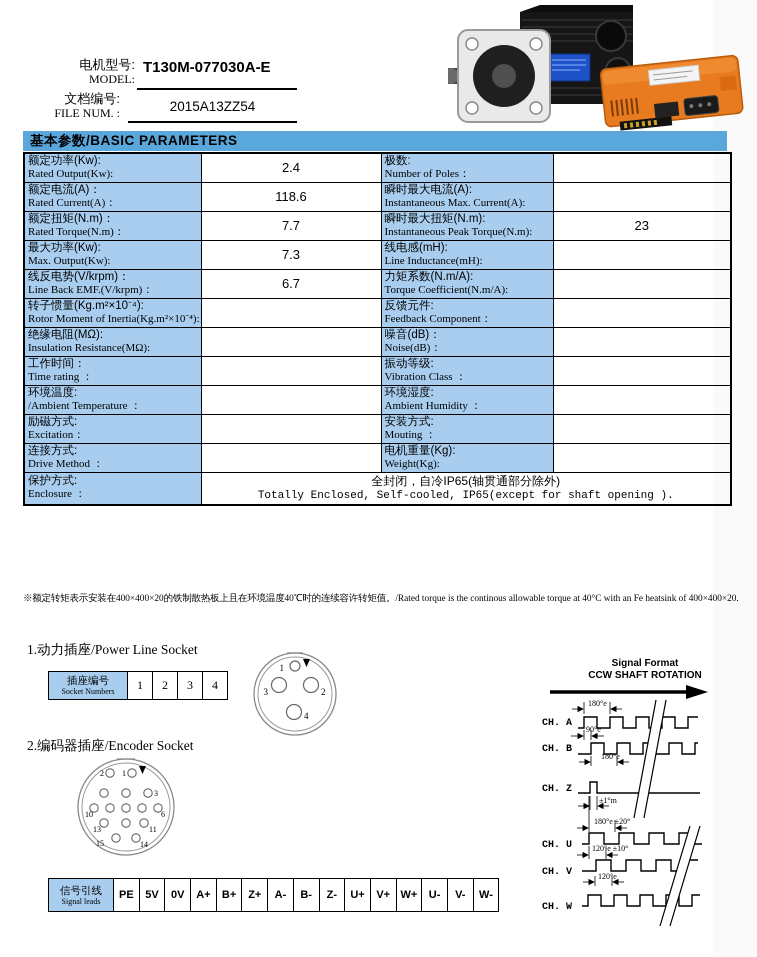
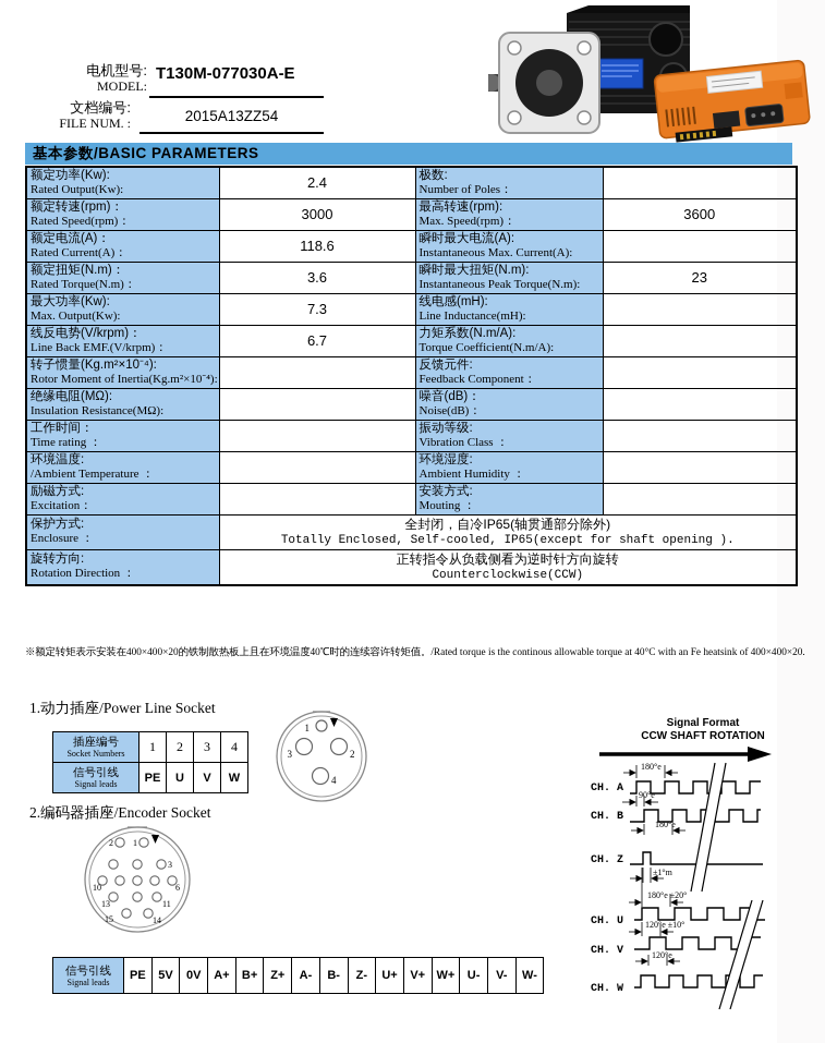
  电机型号:
  MODEL:
  T130M-077030A-E
  文档编号:
  FILE NUM. :
  2015A13ZZ54
  基本参数/BASIC PARAMETERS
  额定功率(Kw):Rated Output(Kw):	2.4	极数:Number of Poles：
+ 额定转速(rpm)：Rated Speed(rpm)：	3000	最高转速(rpm):Max. Speed(rpm)：	3600
  额定电流(A)：Rated Current(A)：	118.6	瞬时最大电流(A):Instantaneous Max. Current(A):
- 额定扭矩(N.m)：Rated Torque(N.m)：	7.7	瞬时最大扭矩(N.m):Instantaneous Peak Torque(N.m):	23
+ 额定扭矩(N.m)：Rated Torque(N.m)：	3.6	瞬时最大扭矩(N.m):Instantaneous Peak Torque(N.m):	23
  最大功率(Kw):Max. Output(Kw):	7.3	线电感(mH):Line Inductance(mH):
  线反电势(V/krpm)：Line Back EMF.(V/krpm)：	6.7	力矩系数(N.m/A):Torque Coefficient(N.m/A):
  转子惯量(Kg.m²×10⁻⁴):Rotor Moment of Inertia(Kg.m²×10⁻⁴):		反馈元件:Feedback Component：
  绝缘电阻(MΩ):Insulation Resistance(MΩ):		噪音(dB)：Noise(dB)：
  工作时间：Time rating ：		振动等级:Vibration Class ：
  环境温度:/Ambient Temperature ：		环境湿度:Ambient Humidity ：
  励磁方式:Excitation：		安装方式:Mouting ：
- 连接方式:Drive Method ：		电机重量(Kg):Weight(Kg):
  保护方式: Enclosure ：	全封闭，自冷IP65(轴贯通部分除外) Totally Enclosed, Self-cooled, IP65(except for shaft opening ).
+ 旋转方向: Rotation Direction ：	正转指令从负载侧看为逆时针方向旋转 Counterclockwise(CCW)
  ※额定转矩表示安装在400×400×20的铁制散热板上且在环境温度40℃时的连续容许转矩值。/Rated torque is the continous allowable torque at 40°C with an Fe heatsink of 400×400×20.
  1.动力插座/Power Line Socket
  插座编号 Socket Numbers	1	2	3	4
+ 信号引线 Signal leads	PE	U	V	W
  1
  3
  2
  4
  2.编码器插座/Encoder Socket
  2
  1
  3
  10
  6
  13
  11
  15
  14
  信号引线 Signal leads	PE	5V	0V	A+	B+	Z+	A-	B-	Z-	U+	V+	W+	U-	V-	W-
  Signal Format
  CCW SHAFT ROTATION
  CH. A
  CH. B
  CH. Z
  CH. U
  CH. V
  CH. W
  180°e
  90°e
  180°e
  ±1°m
  180°e ±20°
  120°e ±10°
  120°e
